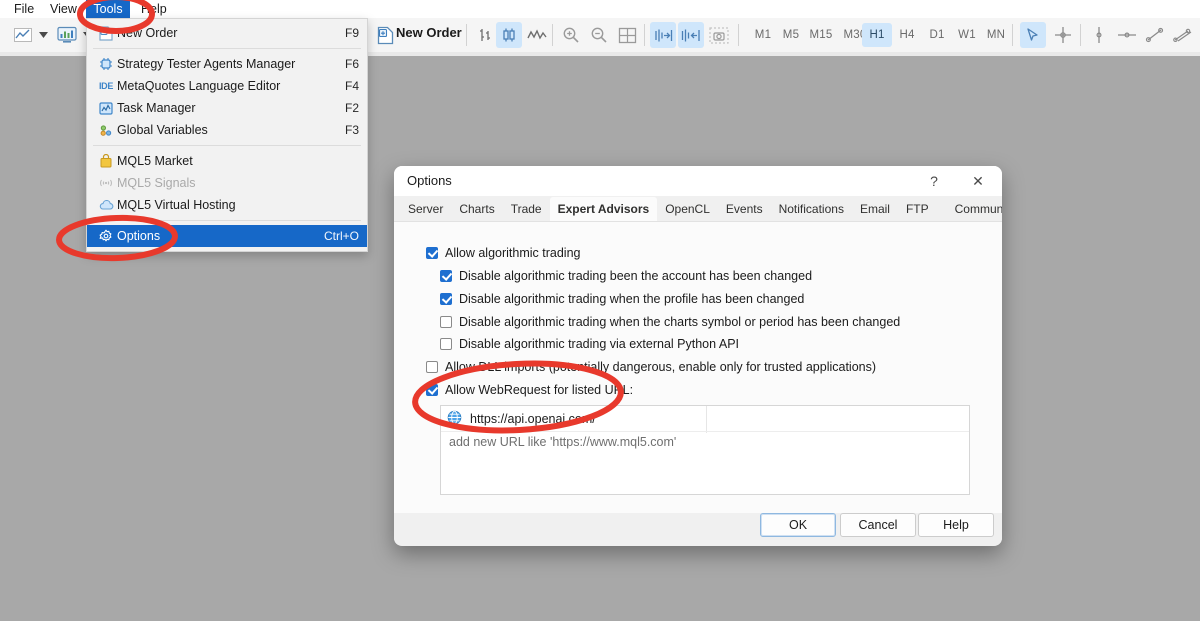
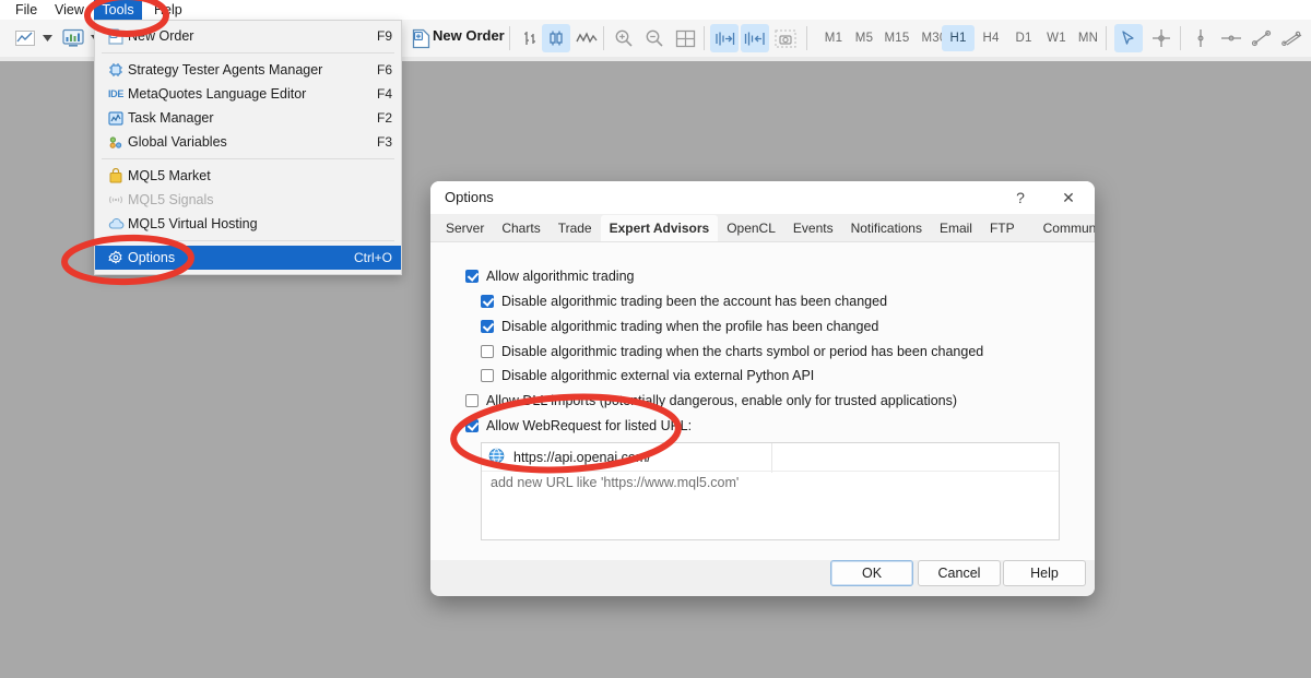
  File
  View
  Tools
  Hlp
  New Order
  M1
  M5
  M15
  H1
  H4
  D1
  W1
  MN
  ew Order
  F9
  Strategy Tester Agents Manager
  F6
  IDE
  MetaQuotes Language Editor
  F4
  Task Manager
  F2
  Global Variables
  F3
  MQL5 Market
  MQL5 Signals
  MQL5 Virtual Hosting
  Options
  Ctrl+O
  Options
  ?
  ✕
  Server
  Charts
  Trade
  Expert Advisors
  OpenCL
  Events
  Notifications
  Email
  FTP
  Allow algorithmic trading
  Disable algorithmic trading been the account has been changed
  Disable algorithmic trading when the profile has been changed
  Disable algorithmic trading when the charts symbol or period has been changed
- Disable algorithmic trading via external Python API
+ Disable algorithmic external via external Python API
  Alloportsally dangerous, enable only for trusted applications)
  Allow WebRequest for listed UL:
  https://api.openai.c
  add new URL like 'https://www.mql5.com'
  OK
  Cancel
  Help
